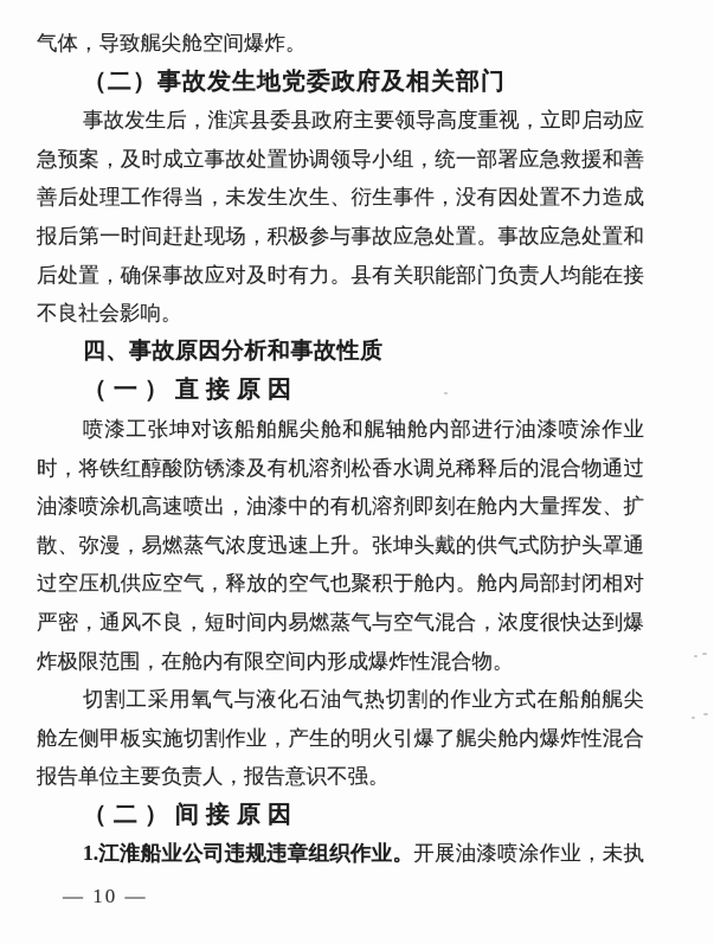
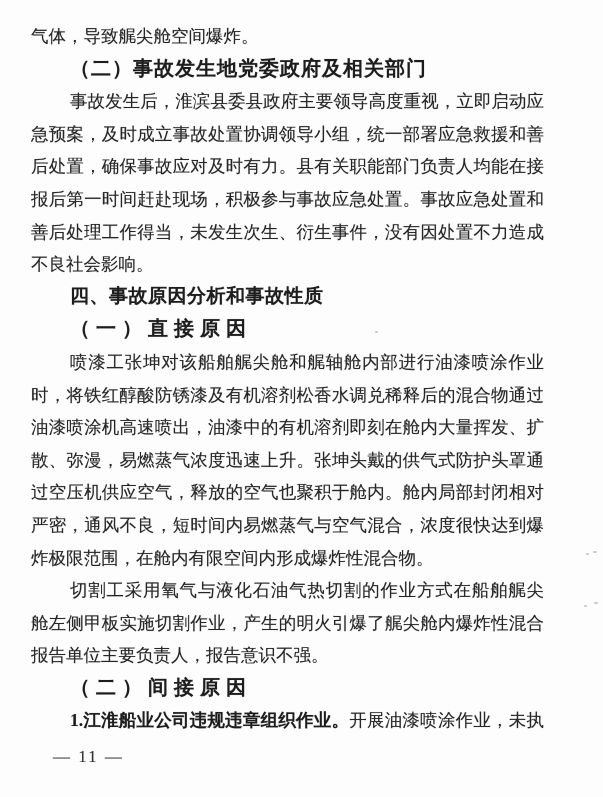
  气体，导致艉尖舱空间爆炸。
  （二）事故发生地党委政府及相关部门
  事故发生后，淮滨县委县政府主要领导高度重视，立即启动应
  急预案，及时成立事故处置协调领导小组，统一部署应急救援和善
- 善后处理工作得当，未发生次生、衍生事件，没有因处置不力造成
+ 后处置，确保事故应对及时有力。县有关职能部门负责人均能在接
  报后第一时间赶赴现场，积极参与事故应急处置。事故应急处置和
- 后处置，确保事故应对及时有力。县有关职能部门负责人均能在接
+ 善后处理工作得当，未发生次生、衍生事件，没有因处置不力造成
  不良社会影响。
  四、事故原因分析和事故性质
  （一）直接原因
  喷漆工张坤对该船舶艉尖舱和艉轴舱内部进行油漆喷涂作业
  时，将铁红醇酸防锈漆及有机溶剂松香水调兑稀释后的混合物通过
  油漆喷涂机高速喷出，油漆中的有机溶剂即刻在舱内大量挥发、扩
  散、弥漫，易燃蒸气浓度迅速上升。张坤头戴的供气式防护头罩通
  过空压机供应空气，释放的空气也聚积于舱内。舱内局部封闭相对
  严密，通风不良，短时间内易燃蒸气与空气混合，浓度很快达到爆
  炸极限范围，在舱内有限空间内形成爆炸性混合物。
  切割工采用氧气与液化石油气热切割的作业方式在船舶艉尖
  舱左侧甲板实施切割作业，产生的明火引爆了艉尖舱内爆炸性混合
  报告单位主要负责人，报告意识不强。
  （二）间接原因
  1.江淮船业公司违规违章组织作业。开展油漆喷涂作业，未执
- — 10 —
+ — 11 —
